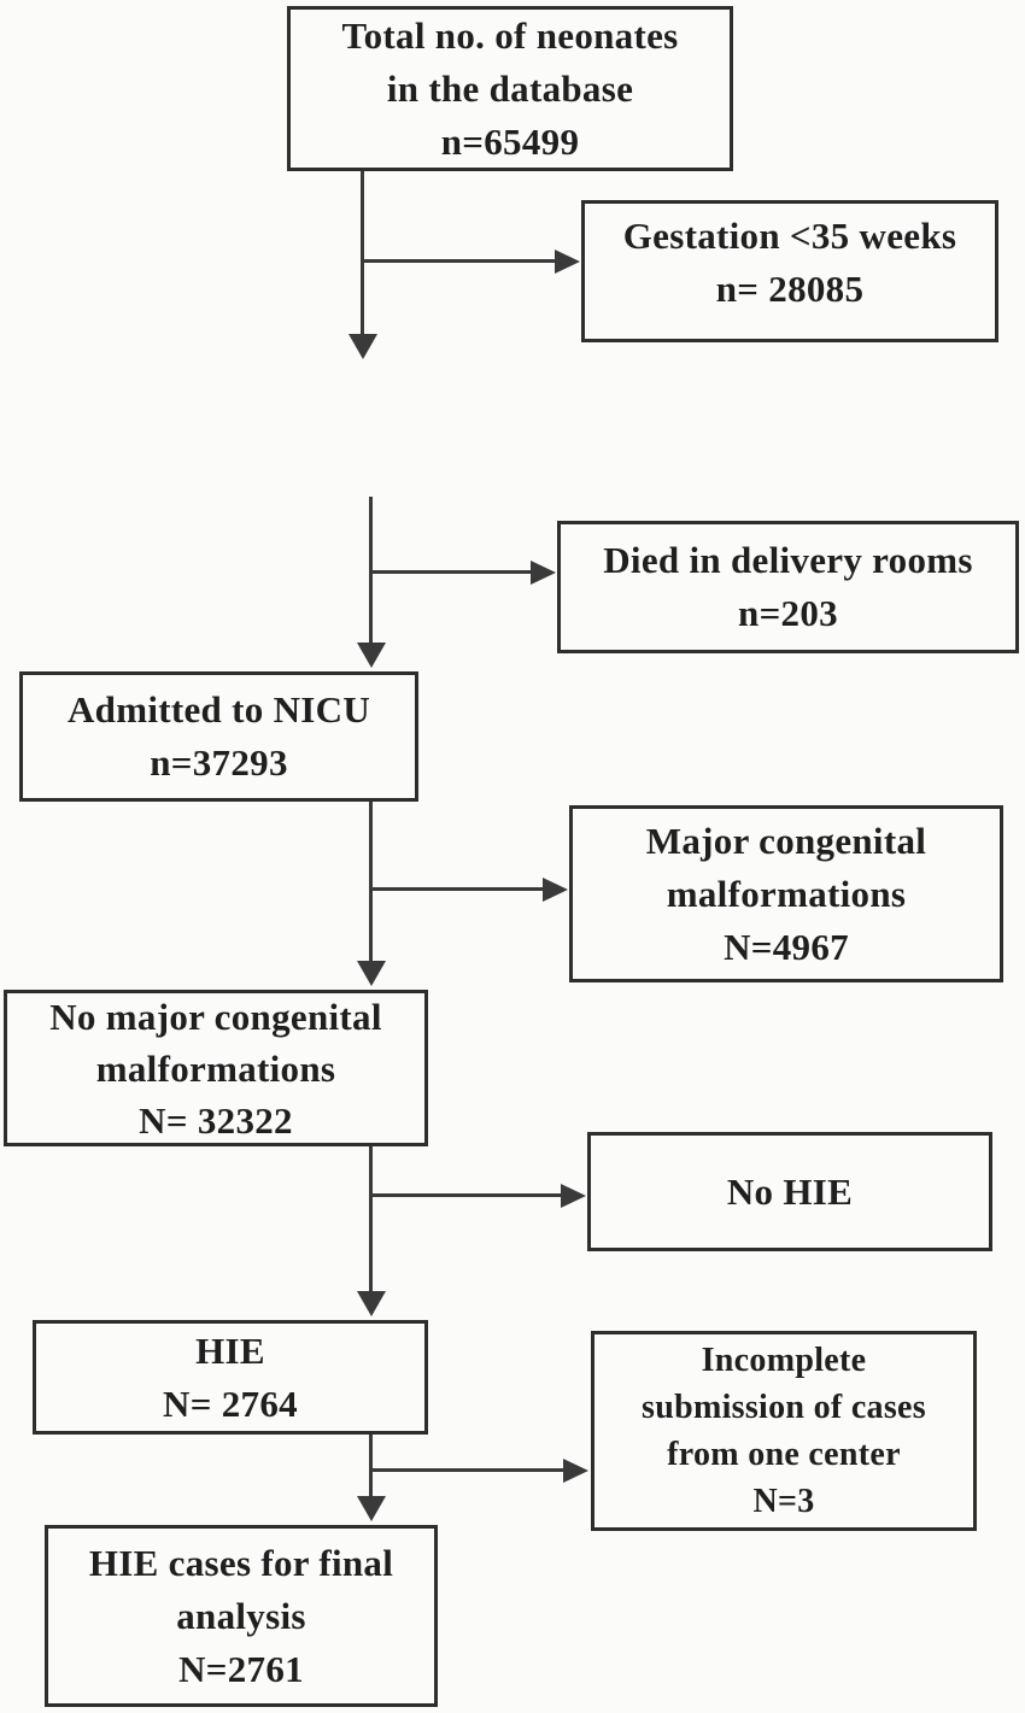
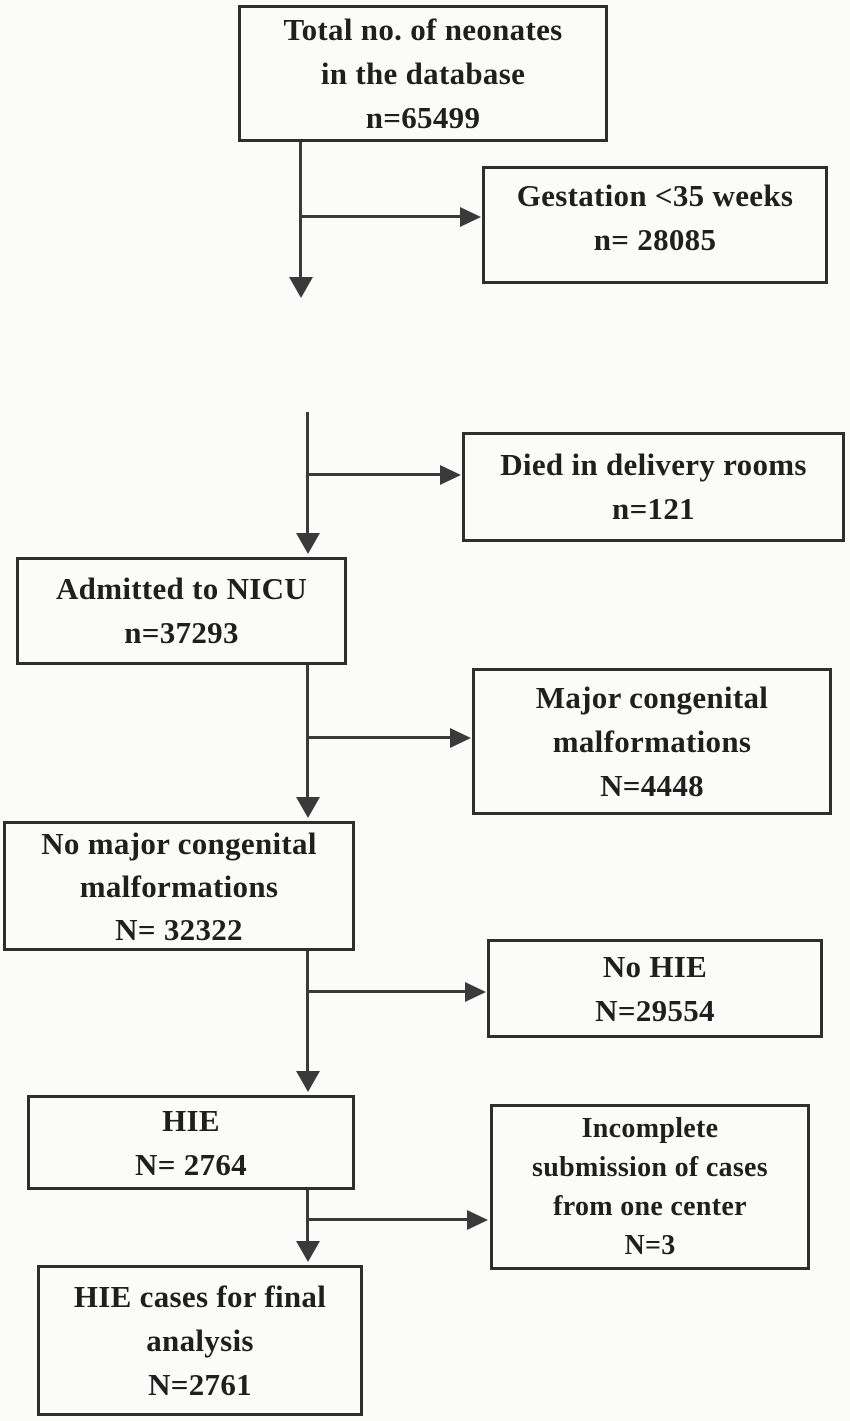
  Total no. of neonates
  in the database
  n=65499
  Admitted to NICU
  n=37293
  No major congenital
  malformations
  N= 32322
  HIE
  N= 2764
  HIE cases for final
  analysis
  N=2761
  Gestation <35 weeks
  n= 28085
  Died in delivery rooms
- n=203
+ n=121
  Major congenital
  malformations
- N=4967
+ N=4448
  No HIE
+ N=29554
  Incomplete
  submission of cases
  from one center
  N=3
